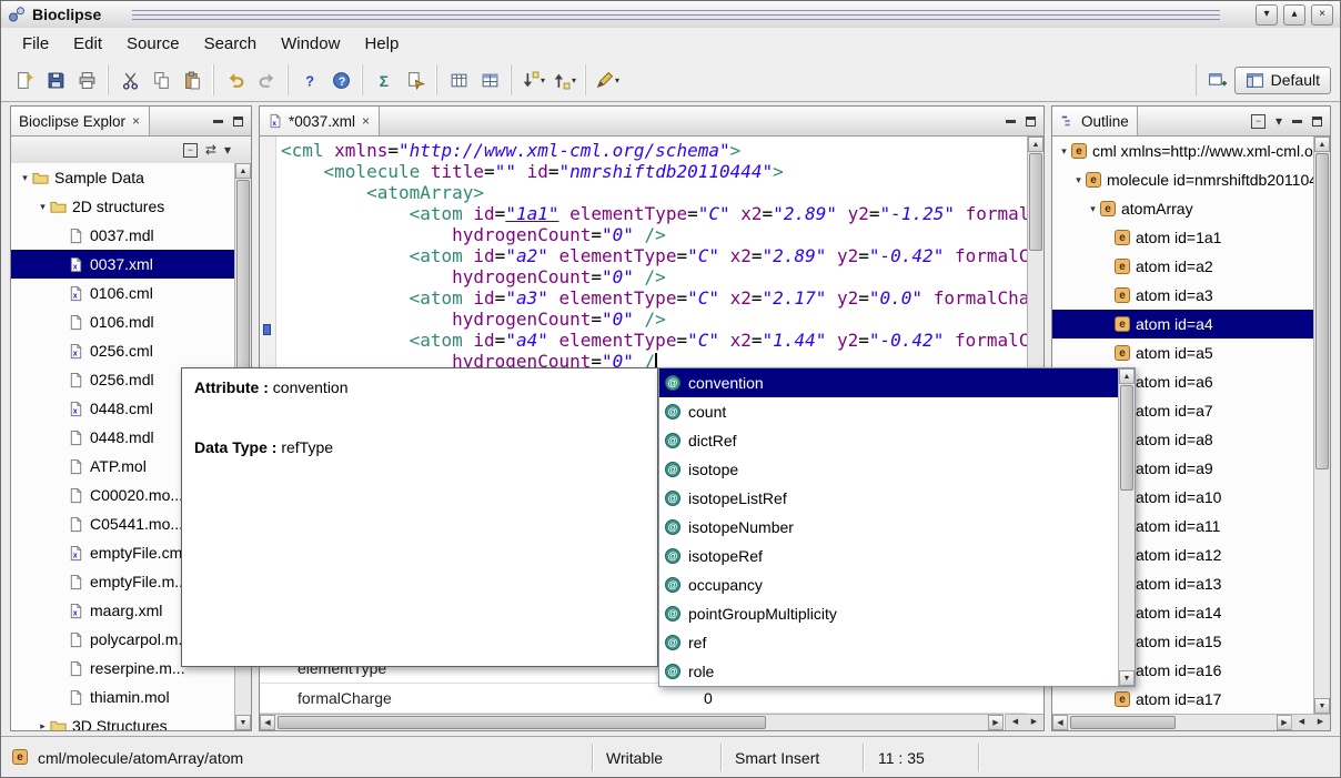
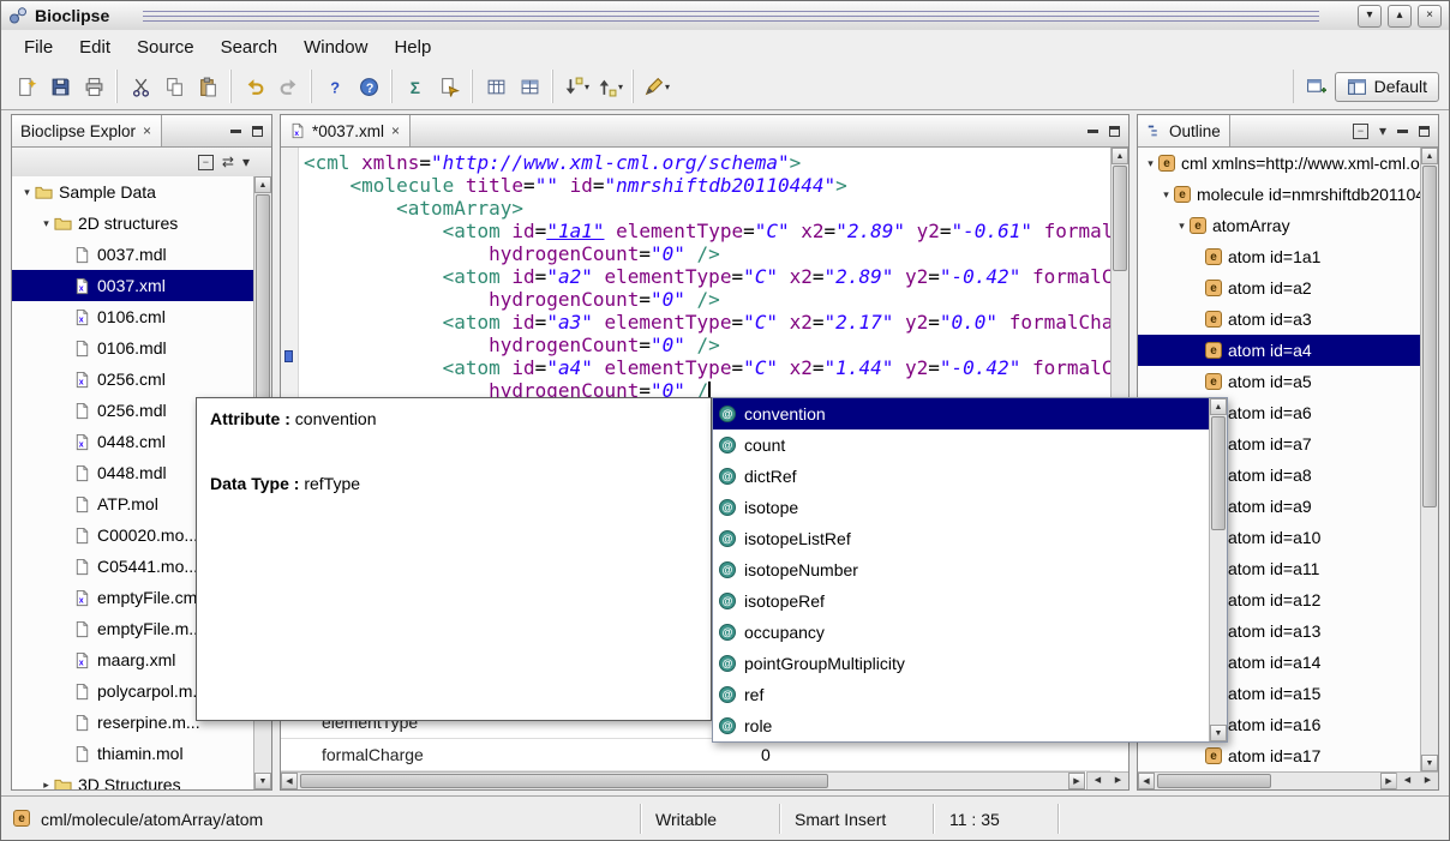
  Bioclipse
  ▾
  ▴
  ×
  File
  Edit
  Source
  Search
  Window
  Help
  ?
  ?
  Σ
  ▾
  ▾
  ▾
  Default
  Bioclipse Explor
  ×
  −
  ⇄
  ▾
  ▾
  Sample Data
  ▾
  2D structures
  0037.mdl
  0037.xml
  0106.cml
  0106.mdl
  0256.cml
  0256.mdl
  0448.cml
  0448.mdl
  ATP.mol
  C00020.mo..
  C05441.mo..
  emptyFile.cm
  emptyFile.m.
  maarg.xml
  polycarpol.m
  reserpine.m...
  thiamin.mol
  ▸
  3D Structures
  *0037.xml
  ×
  <cml xmlns="http://www.xml-cml.org/schema">
  <molecule title="" id="nmrshiftdb20110444">
  <atomArray>
- <atom id="1a1" elementType="C" x2="2.89" y2="-1.25" formal
+ <atom id="1a1" elementType="C" x2="2.89" y2="-0.61" formal
  hydrogenCount="0" />
  <atom id="a2" elementType="C" x2="2.89" y2="-0.42" formalC
  hydrogenCount="0" />
  <atom id="a3" elementType="C" x2="2.17" y2="0.0" formalCha
  hydrogenCount="0" />
  <atom id="a4" elementType="C" x2="1.44" y2="-0.42" formalC
  hydrogenCount="0" /
  elementType
  formalCharge
  0
  Outline
  −
  ▾
  ▾
  e
  cml xmlns=http://www.xml-cml.o
  ▾
  e
  molecule id=nmrshiftdb20110
  ▾
  e
  atomArray
  e
  atom id=1a1
  e
  atom id=a2
  e
  atom id=a3
  e
  atom id=a4
  e
  atom id=a5
  atom id=a6
  atom id=a7
  atom id=a8
  atom id=a9
  atom id=a10
  atom id=a11
  atom id=a12
  atom id=a13
  atom id=a14
  atom id=a15
  atom id=a16
  e
  atom id=a17
  e
  cml/molecule/atomArray/atom
  Writable
  Smart Insert
  11 : 35
  Attribute : convention
  Data Type : refType
  @
  convention
  @
  count
  @
  dictRef
  @
  isotope
  @
  isotopeListRef
  @
  isotopeNumber
  @
  isotopeRef
  @
  occupancy
  @
  pointGroupMultiplicity
  @
  ref
  @
  role
